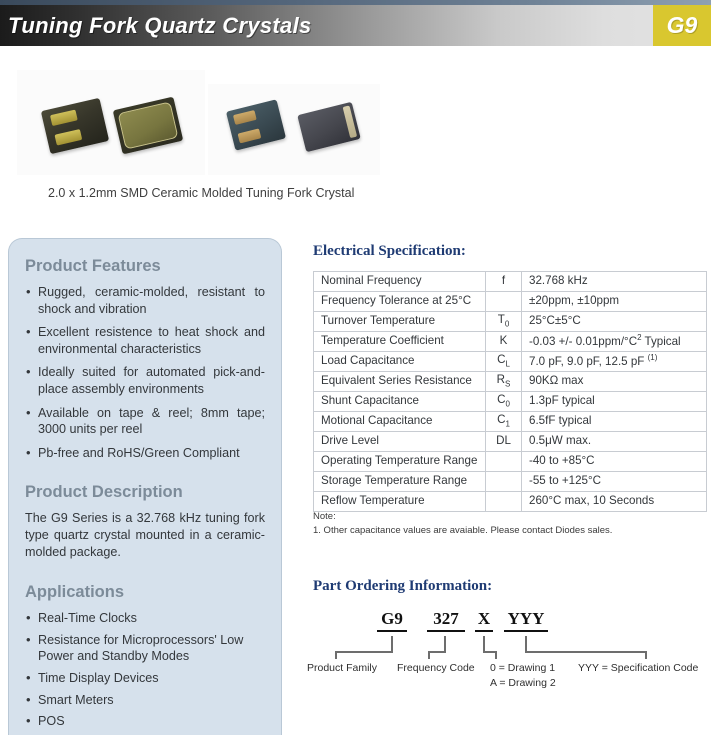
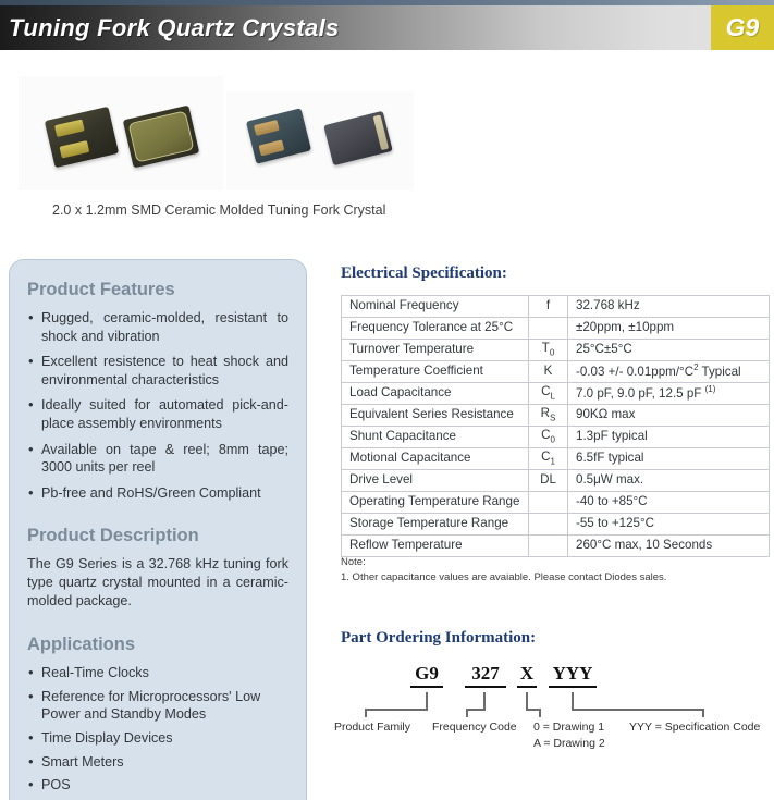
  Tuning Fork Quartz Crystals
  G9
  2.0 x 1.2mm SMD Ceramic Molded Tuning Fork Crystal
  Product Features
  Rugged, ceramic-molded, resistant to shock and vibration
  Excellent resistence to heat shock and environmental characteristics
  Ideally suited for automated pick-and-place assembly environments
  Available on tape & reel; 8mm tape; 3000 units per reel
  Pb-free and RoHS/Green Compliant
  Product Description
  The G9 Series is a 32.768 kHz tuning fork type quartz crystal mounted in a ceramic-molded package.
  Applications
  Real-Time Clocks
- Resistance for Microprocessors' Low Power and Standby Modes
+ Reference for Microprocessors' Low Power and Standby Modes
  Time Display Devices
  Smart Meters
  POS
  Electrical Specification:
  Nominal Frequency	f	32.768 kHz
  Frequency Tolerance at 25°C		±20ppm, ±10ppm
  Turnover Temperature	T0	25°C±5°C
  Temperature Coefficient	K	-0.03 +/- 0.01ppm/°C2 Typical
  Load Capacitance	CL	7.0 pF, 9.0 pF, 12.5 pF (1)
  Equivalent Series Resistance	RS	90KΩ max
  Shunt Capacitance	C0	1.3pF typical
  Motional Capacitance	C1	6.5fF typical
  Drive Level	DL	0.5μW max.
  Operating Temperature Range		-40 to +85°C
  Storage Temperature Range		-55 to +125°C
  Reflow Temperature		260°C max, 10 Seconds
  Note:
  1. Other capacitance values are avaiable. Please contact Diodes sales.
  Part Ordering Information:
  G9
  327
  X
  YYY
  Product Family
  Frequency Code
  0 = Drawing 1
  A = Drawing 2
  YYY = Specification Code
